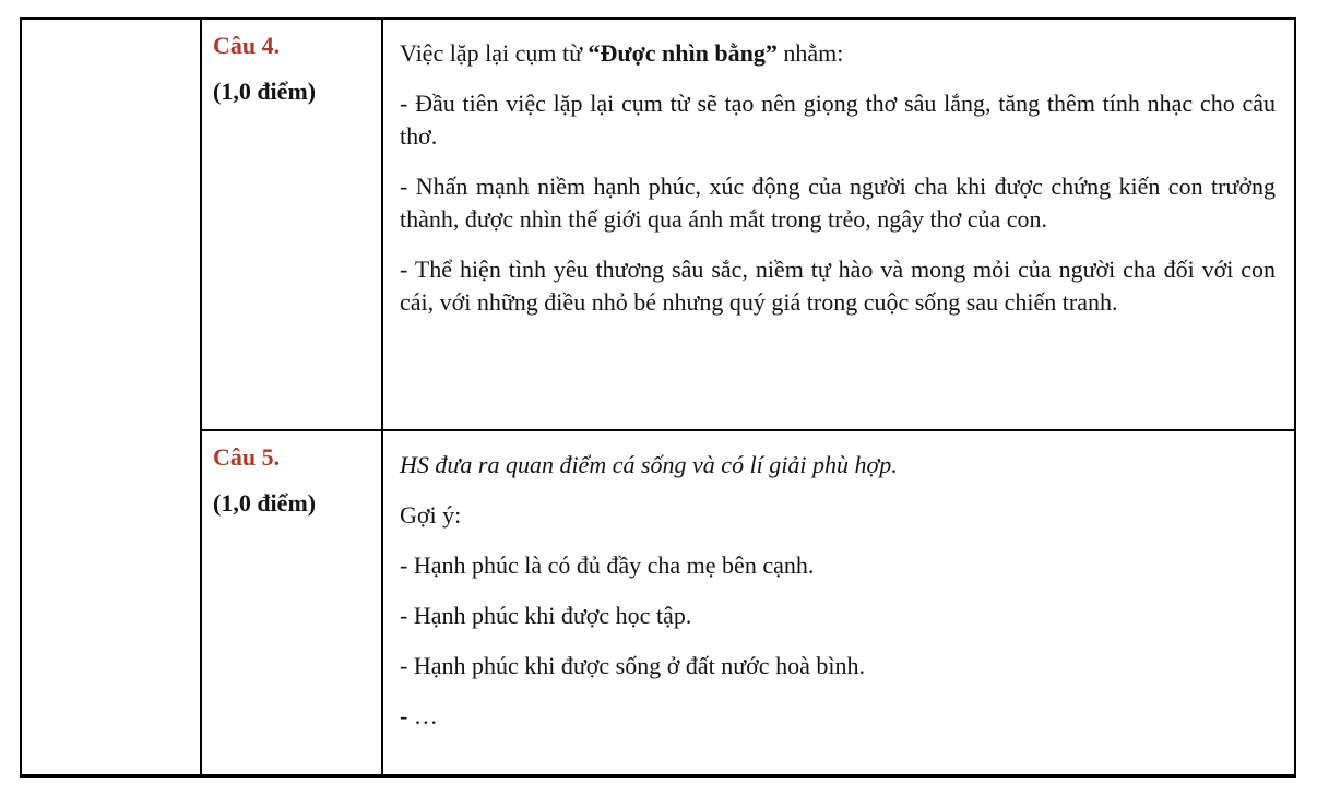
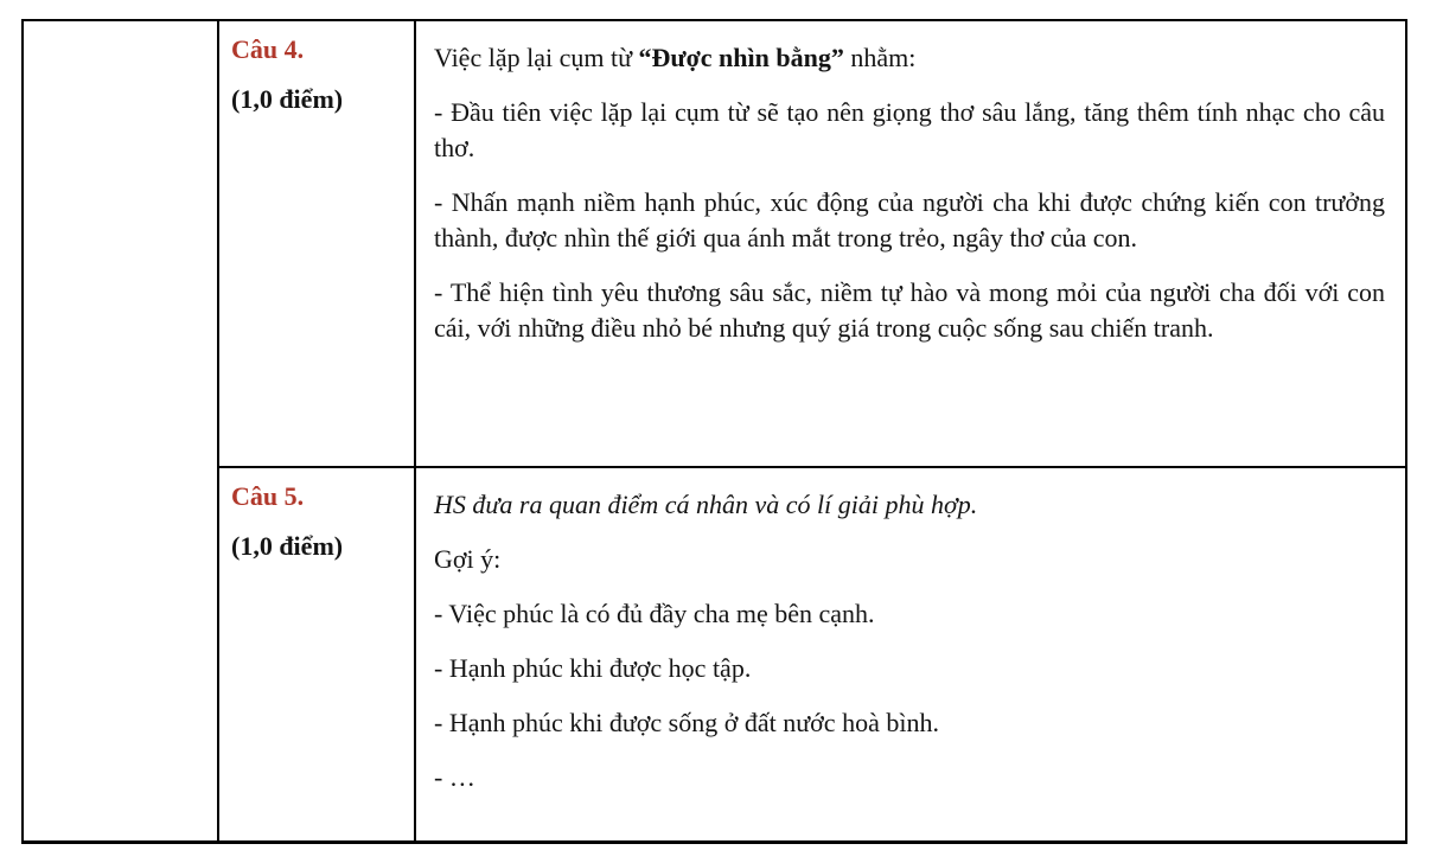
  Câu 4.
  (1,0 điểm)
  Việc lặp lại cụm từ “Được nhìn bằng” nhằm:
  - Đầu tiên việc lặp lại cụm từ sẽ tạo nên giọng thơ sâu lắng, tăng thêm tính nhạc cho câu thơ.
  - Nhấn mạnh niềm hạnh phúc, xúc động của người cha khi được chứng kiến con trưởng thành, được nhìn thế giới qua ánh mắt trong trẻo, ngây thơ của con.
  - Thể hiện tình yêu thương sâu sắc, niềm tự hào và mong mỏi của người cha đối với con cái, với những điều nhỏ bé nhưng quý giá trong cuộc sống sau chiến tranh.
  Câu 5.
  (1,0 điểm)
- HS đưa ra quan điểm cá sống và có lí giải phù hợp.
+ HS đưa ra quan điểm cá nhân và có lí giải phù hợp.
  Gợi ý:
- - Hạnh phúc là có đủ đầy cha mẹ bên cạnh.
+ - Việc phúc là có đủ đầy cha mẹ bên cạnh.
  - Hạnh phúc khi được học tập.
  - Hạnh phúc khi được sống ở đất nước hoà bình.
  - …
